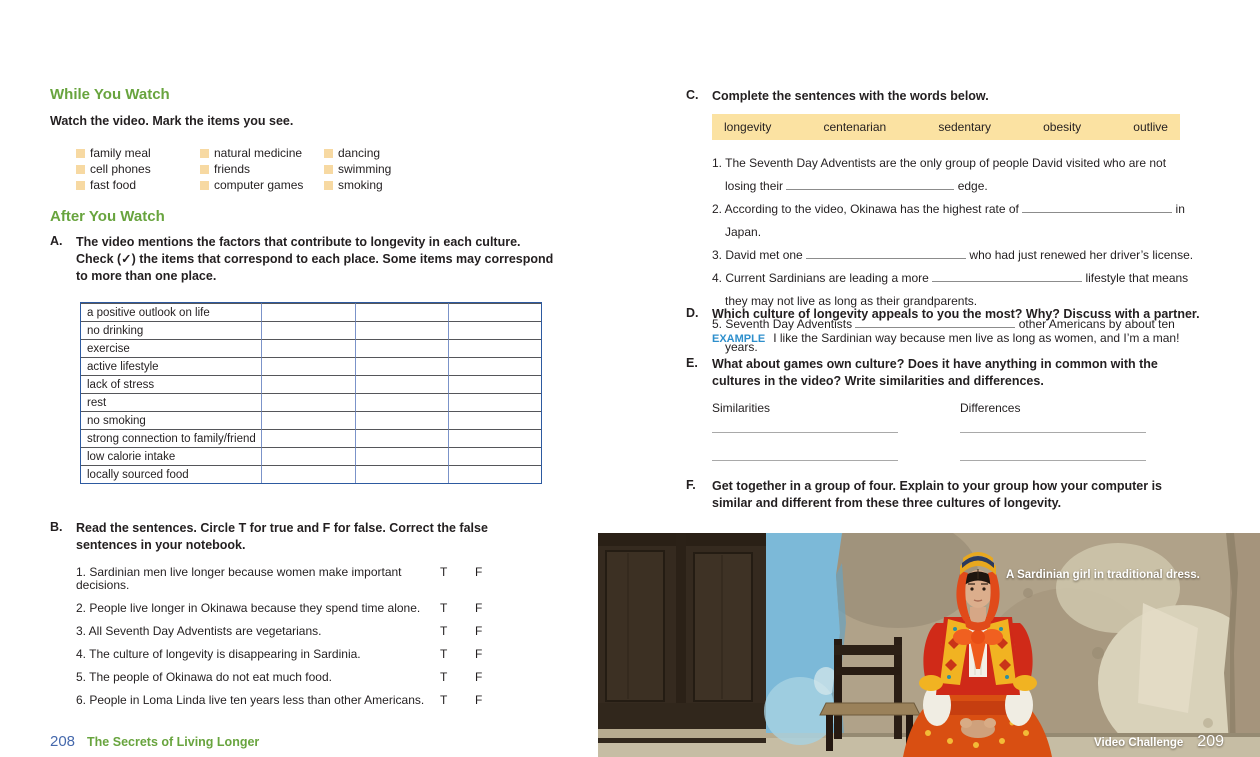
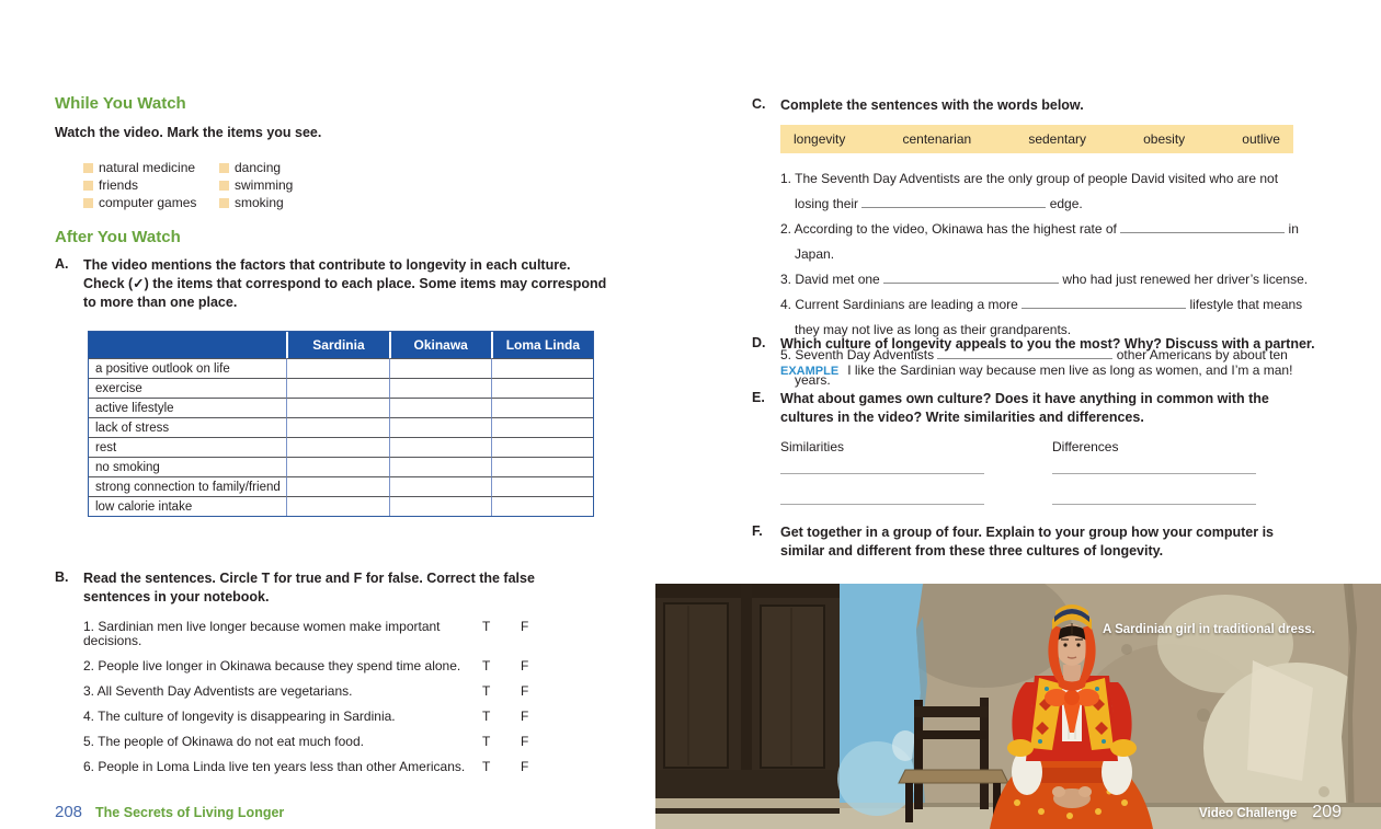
  While You Watch
  Watch the video. Mark the items you see.
- family meal
- cell phones
- fast food
  natural medicine
  friends
  computer games
  dancing
  swimming
  smoking
  After You Watch
  A.
  The video mentions the factors that contribute to longevity in each culture. Check (✓) the items that correspond to each place. Some items may correspond to more than one place.
+ 	Sardinia	Okinawa	Loma Linda
  a positive outlook on life
- no drinking
  exercise
  active lifestyle
  lack of stress
  rest
  no smoking
  strong connection to family/friend
  low calorie intake
- locally sourced food
  B.
  Read the sentences. Circle T for true and F for false. Correct the false sentences in your notebook.
  1. Sardinian men live longer because women make important decisions.
  T
  F
  2. People live longer in Okinawa because they spend time alone.
  T
  F
  3. All Seventh Day Adventists are vegetarians.
  T
  F
  4. The culture of longevity is disappearing in Sardinia.
  T
  F
  5. The people of Okinawa do not eat much food.
  T
  F
  6. People in Loma Linda live ten years less than other Americans.
  T
  F
  208
  The Secrets of Living Longer
  C.
  Complete the sentences with the words below.
  longevity
  centenarian
  sedentary
  obesity
  outlive
  1. The Seventh Day Adventists are the only group of people David visited who are not losing their edge.
  2. According to the video, Okinawa has the highest rate of in Japan.
  3. David met one who had just renewed her driver’s license.
  4. Current Sardinians are leading a more lifestyle that means they may not live as long as their grandparents.
  5. Seventh Day Adventists other Americans by about ten years.
  D.
  Which culture of longevity appeals to you the most? Why? Discuss with a partner.
  EXAMPLE I like the Sardinian way because men live as long as women, and I’m a man!
  E.
  What about games own culture? Does it have anything in common with the cultures in the video? Write similarities and differences.
  Similarities
  Differences
  F.
  Get together in a group of four. Explain to your group how your computer is similar and different from these three cultures of longevity.
  A Sardinian girl in traditional dress.
  Video Challenge
  209
